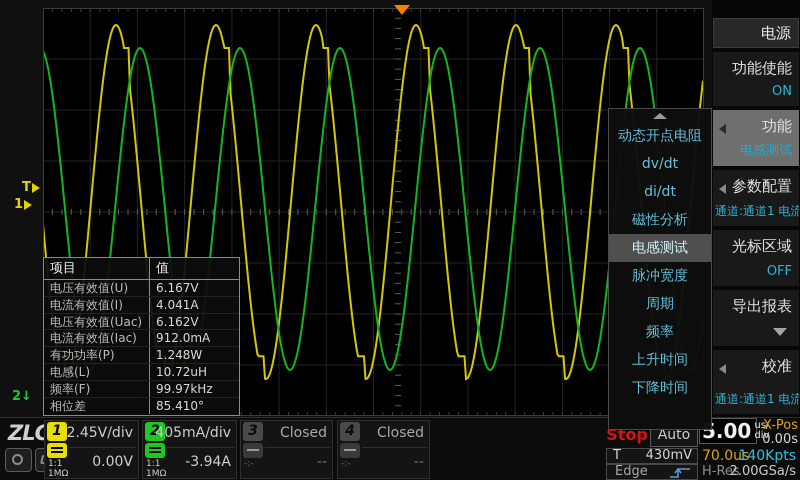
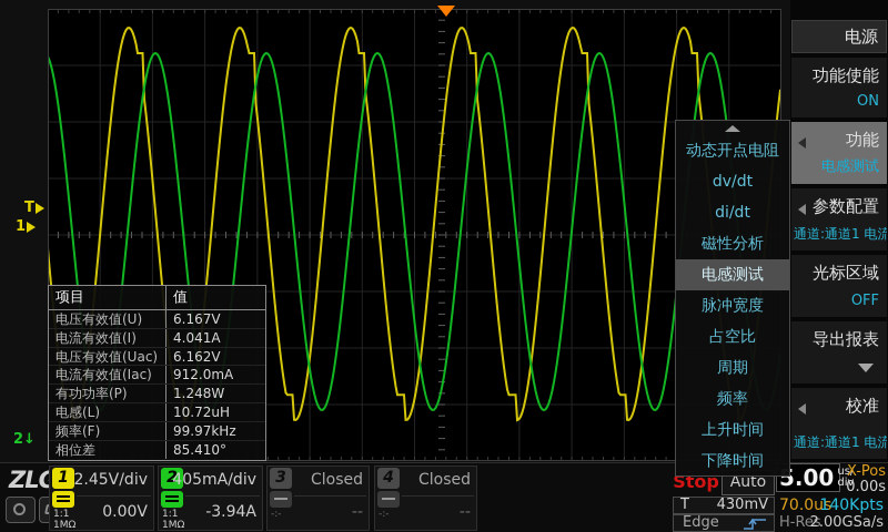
  T
  1
  2↓
  项目
  值
  电压有效值(U)
  6.167V
  电流有效值(I)
  4.041A
  电压有效值(Uac)
  6.162V
  电流有效值(Iac)
  912.0mA
  有功功率(P)
  1.248W
  电感(L)
  10.72uH
  频率(F)
  99.97kHz
  相位差
  85.410°
  动态开点电阻
  dv/dt
  di/dt
  磁性分析
  电感测试
  脉冲宽度
+ 占空比
  周期
  频率
  上升时间
  下降时间
  电源
  功能使能
  ON
  功能
  电感测试
  参数配置
  通道:通道1 电流
  光标区域
  OFF
  导出报表
  校准
  通道:通道1 电流
  ZLG
  1
  1:1
  1MΩ
  2.45V/div
  0.00V
  2
  1:1
  1MΩ
  405mA/div
  -3.94A
  3
  -:-
  Closed
  --
  4
  -:-
  Closed
  --
  Stop
  Auto
  T
  430mV
  Edge
  5.00
  us/
  div
  X-Pos
  0.00s
  70.0us
  140Kpts
  H-Res
  2.00GSa/s
